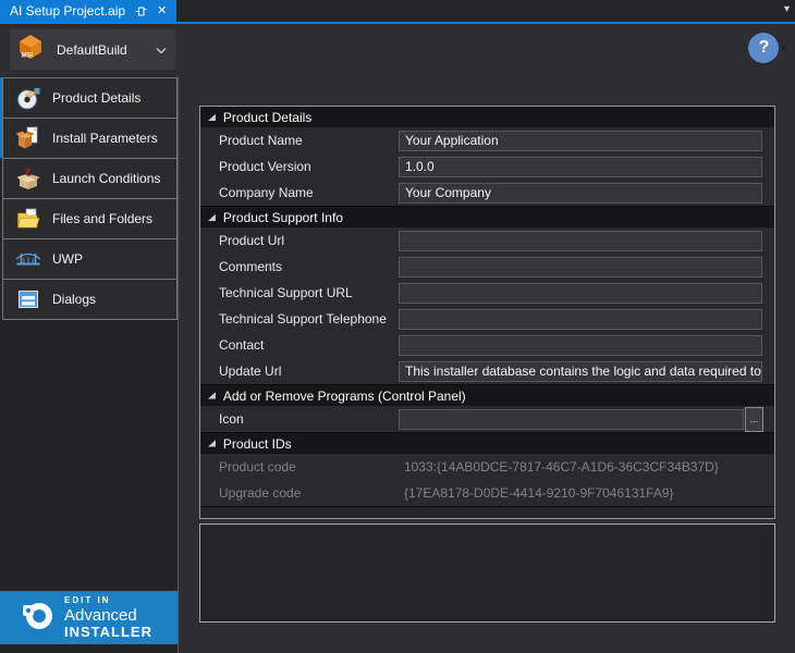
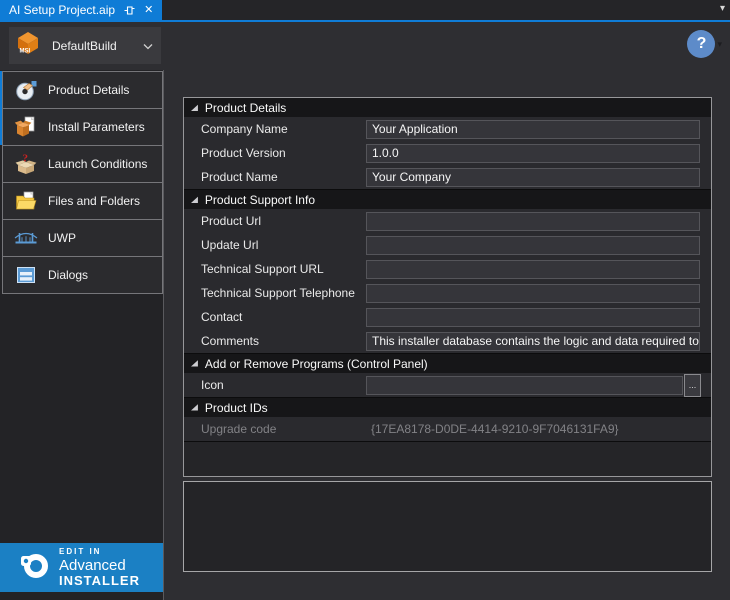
  AI Setup Project.aip
  ✕
  ▾
  DefaultBuild
  ?
  Product Details
  Install Parameters
  ?
  Launch Conditions
  Files and Folders
  UWP
  Dialogs
  EDIT IN
  Advanced
  INSTALLER
  ◢
  Product Details
- Product Name
+ Company Name
  Your Application
  Product Version
  1.0.0
- Company Name
+ Product Name
  Your Company
  ◢
  Product Support Info
  Product Url
- Comments
+ Update Url
  Technical Support URL
  Technical Support Telephone
  Contact
- Update Url
+ Comments
  This installer database contains the logic and data required to
  ◢
  Add or Remove Programs (Control Panel)
  Icon
  ...
  ◢
  Product IDs
- Product code
- 1033:{14AB0DCE-7817-46C7-A1D6-36C3CF34B37D}
  Upgrade code
  {17EA8178-D0DE-4414-9210-9F7046131FA9}
